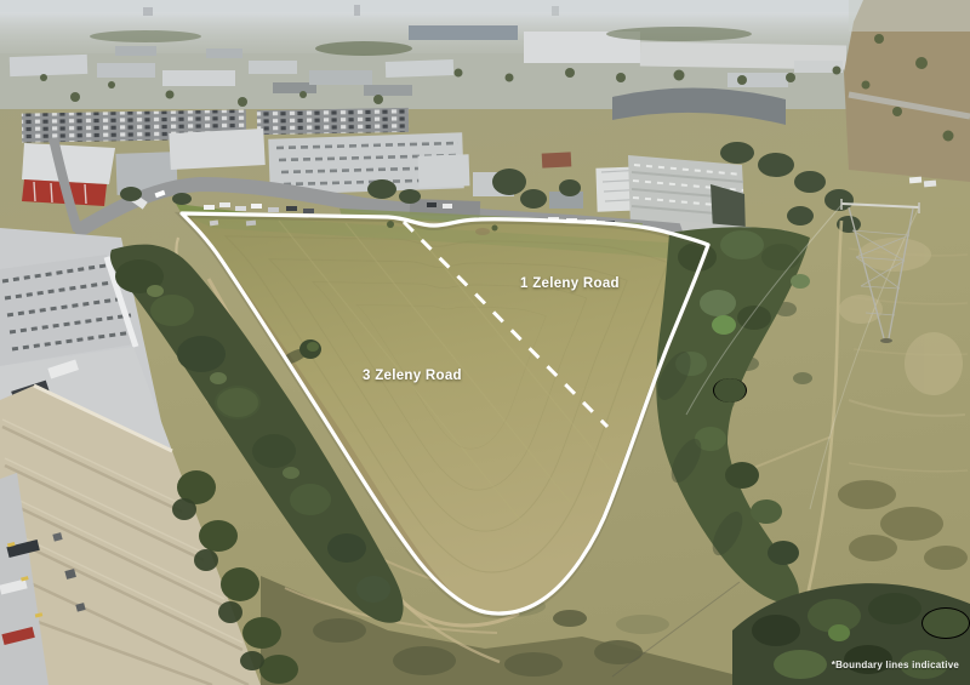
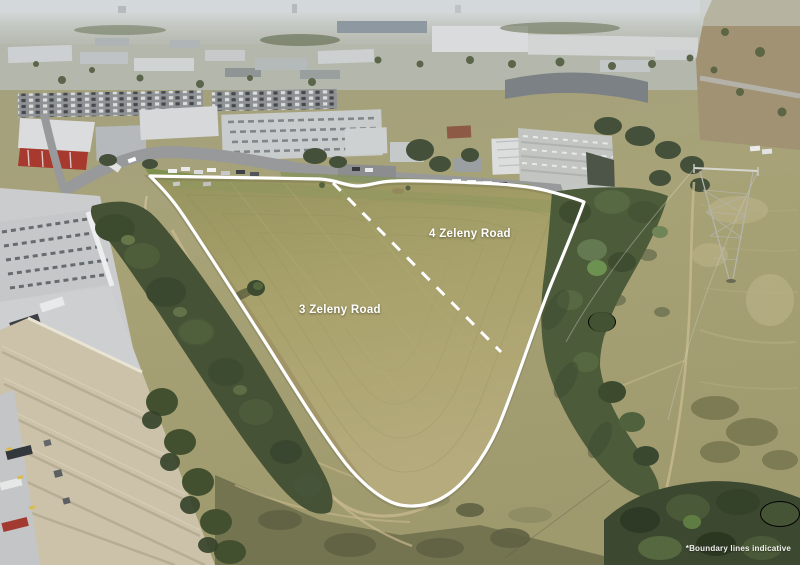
- 1 Zeleny Road
+ 4 Zeleny Road
  3 Zeleny Road
  *Boundary lines indicative
